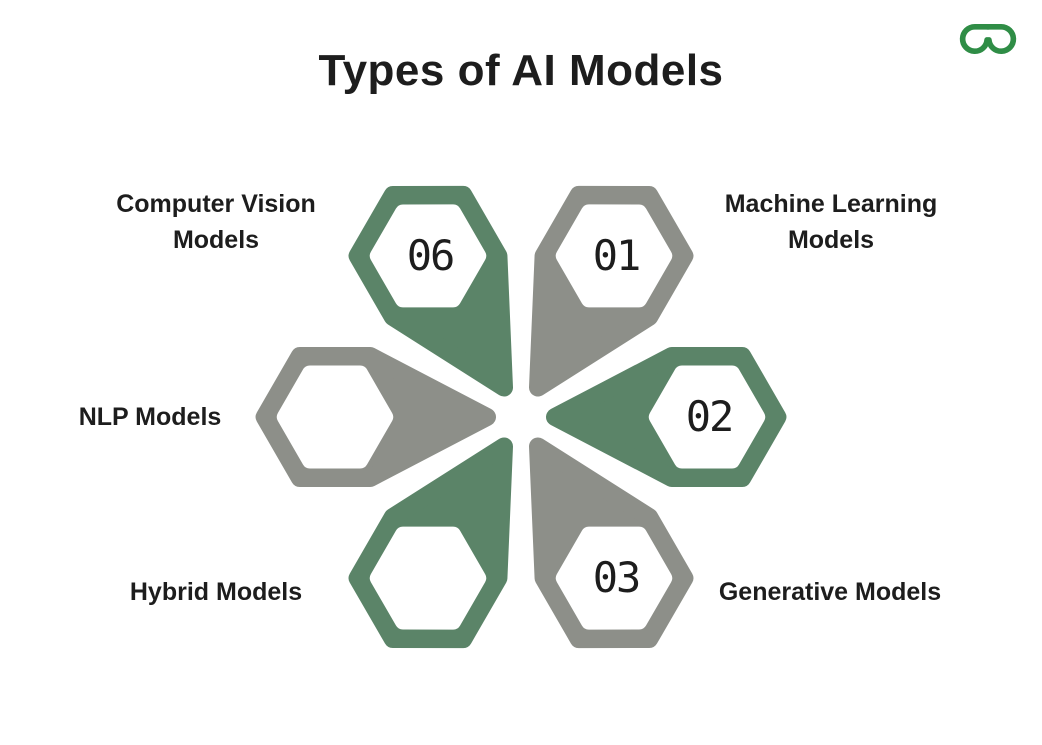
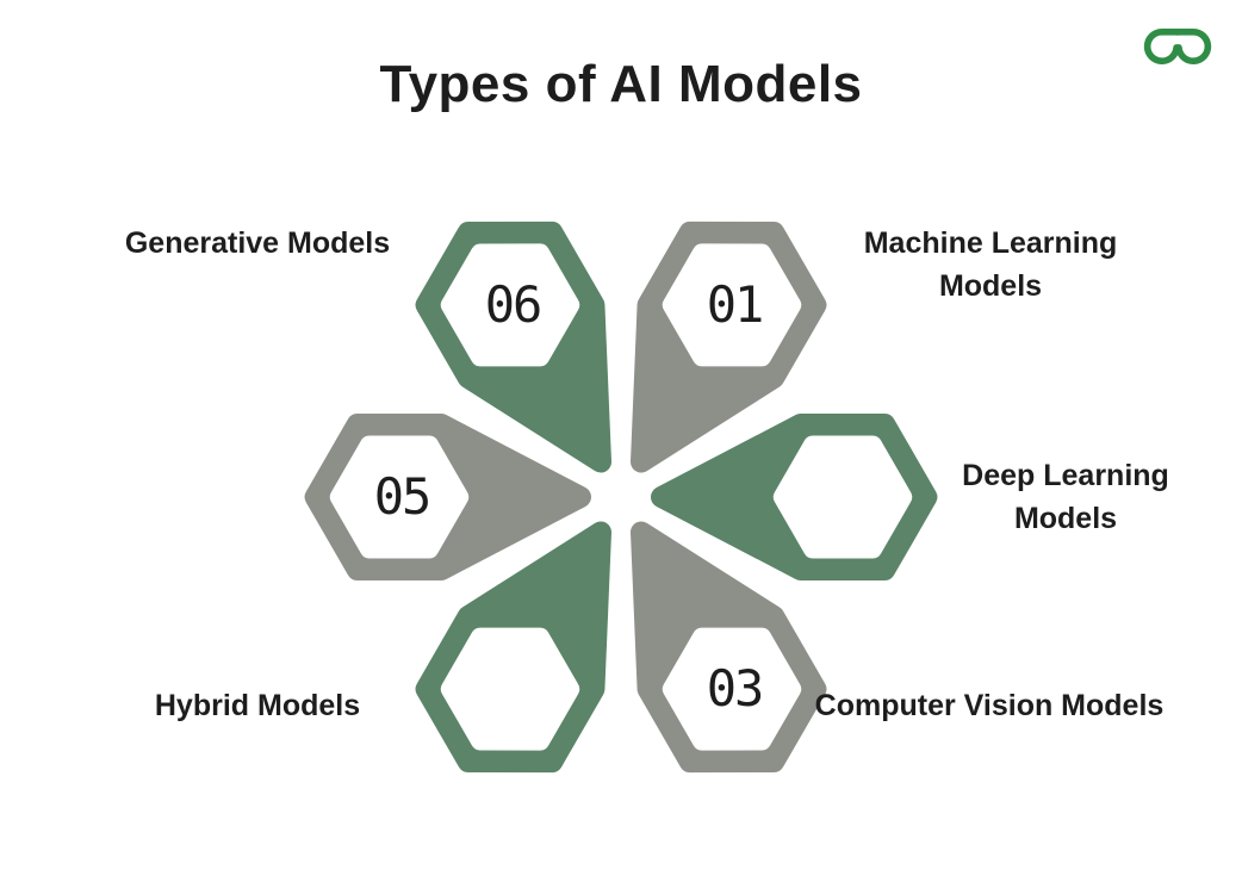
  Types of AI Models
  01
- 02
  03
+ 05
  06
  Machine Learning Models
+ Deep Learning Models
- Generative Models
+ Computer Vision Models
  Hybrid Models
- NLP Models
- Computer Vision Models
+ Generative Models
